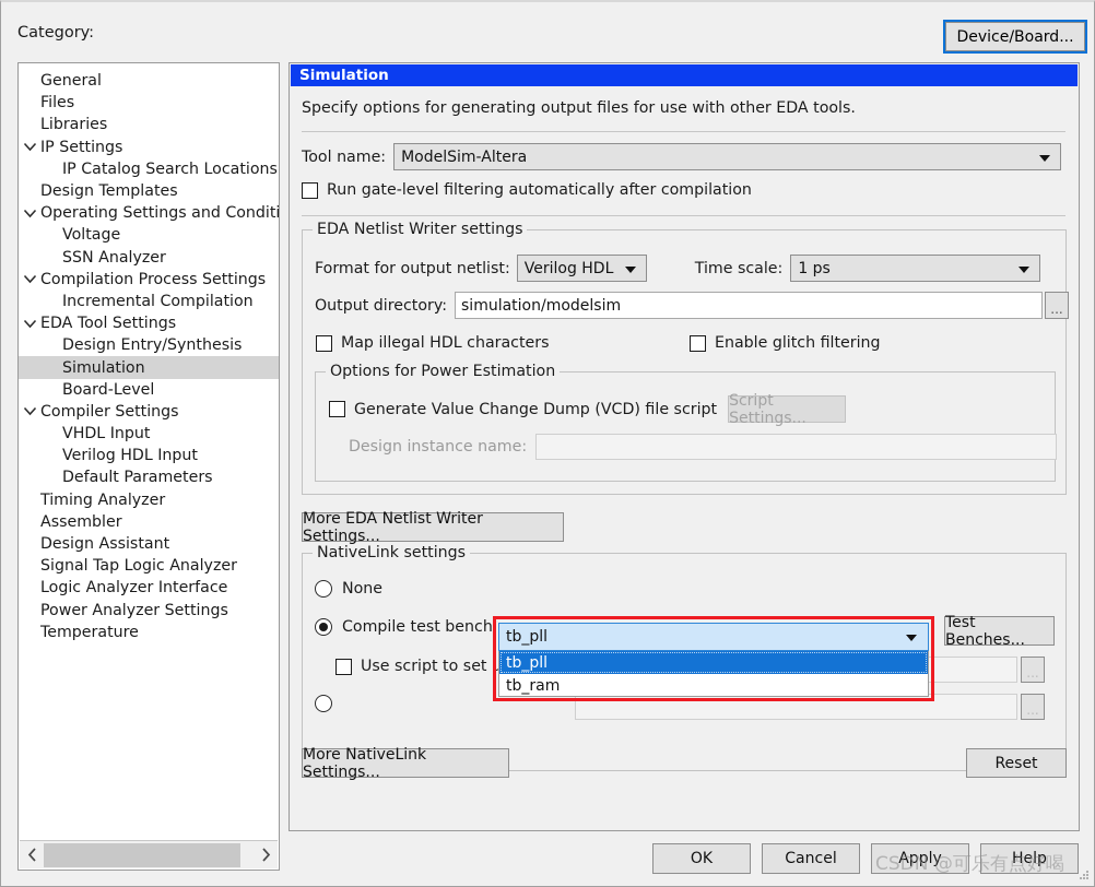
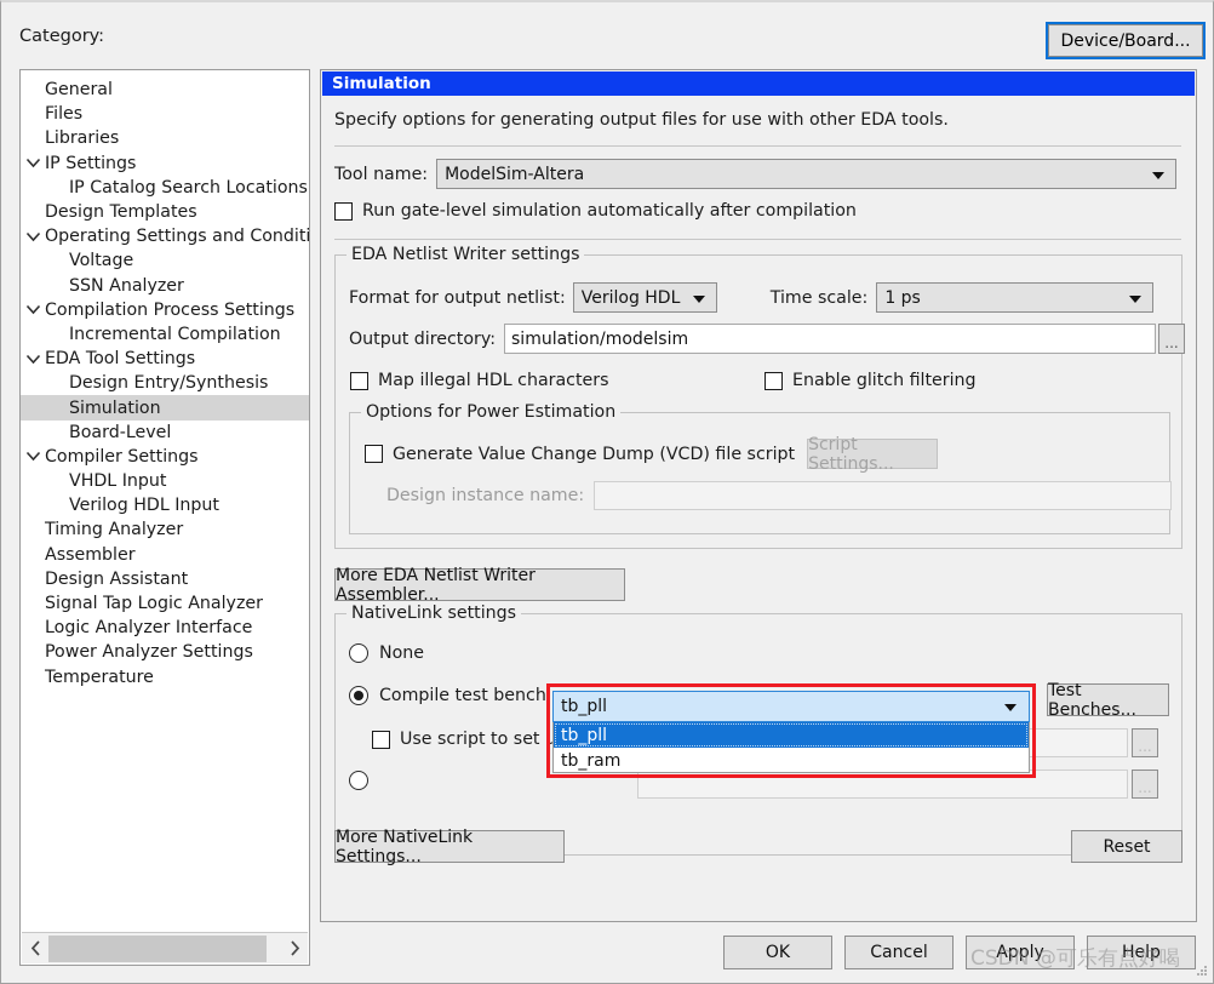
  Category:
  Device/Board...
  General
  Files
  Libraries
  IP Settings
  IP Catalog Search Locations
  Design Templates
  Operating Settings and Conditi
  Voltage
  SSN Analyzer
  Compilation Process Settings
  Incremental Compilation
  EDA Tool Settings
  Design Entry/Synthesis
  Simulation
  Board-Level
  Compiler Settings
  VHDL Input
  Verilog HDL Input
- Default Parameters
  Timing Analyzer
  Assembler
  Design Assistant
  Signal Tap Logic Analyzer
  Logic Analyzer Interface
  Power Analyzer Settings
  Temperature
  Simulation
  Specify options for generating output files for use with other EDA tools.
  Tool name:
  ModelSim-Altera
- Run gate-level filtering automatically after compilation
+ Run gate-level simulation automatically after compilation
  EDA Netlist Writer settings
  Format for output netlist:
  Verilog HDL
  Time scale:
  1 ps
  Output directory:
  simulation/modelsim
  ...
  Map illegal HDL characters
  Enable glitch filtering
  Options for Power Estimation
  Generate Value Change Dump (VCD) file script
  Script Settings...
  Design instance name:
- More EDA Netlist Writer Settings...
+ More EDA Netlist Writer Assembler...
  NativeLink settings
  None
  Compile test bench:
  Test Benches...
  ...
  ...
  More NativeLink Settings...
  Reset
  tb_pll
  tb_pll
  tb_ram
  OK
  Cancel
  Apply
  Help
  CSDN @可乐有点好喝
